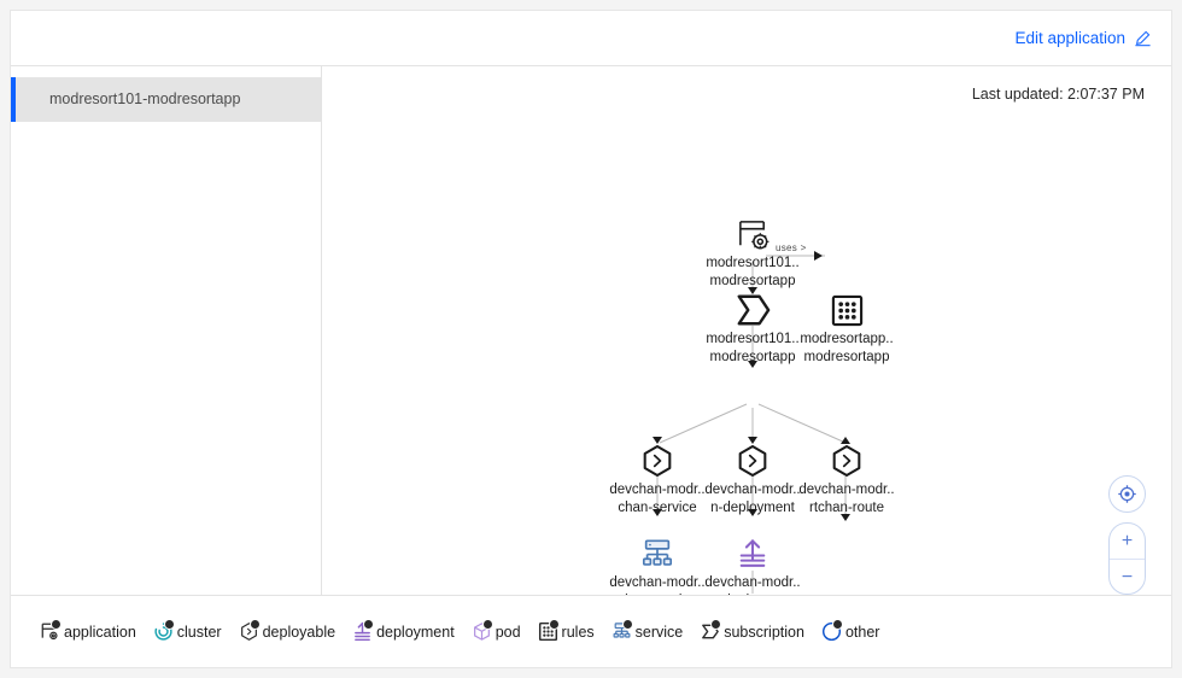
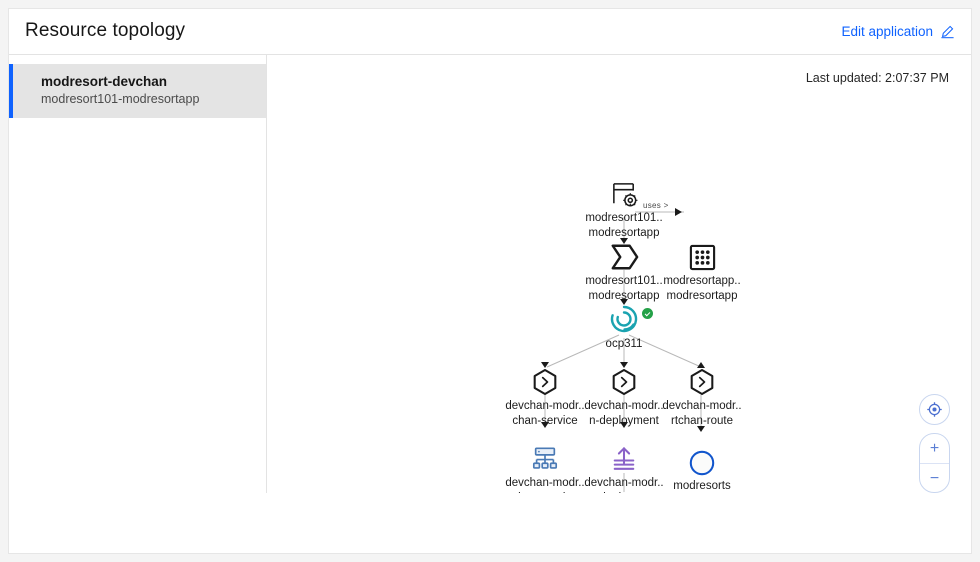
+ Resource topology
  Edit application
+ modresort-devchan
  modresort101-modresortapp
  Last updated: 2:07:37 PM
  uses >
  modresort101..
  modresortapp
  modresort101..
  modresortapp
  modresortapp..
  modresortapp
+ ocp311
  devchan-modr..
  chan-service
  devchan-modr..
  n-deployment
  devchan-modr..
  rtchan-route
  devchan-modr..
  devchan-modr..
+ modresorts
  +
  −
- application
- cluster
- deployable
- deployment
- pod
- rules
- service
- subscription
- other
